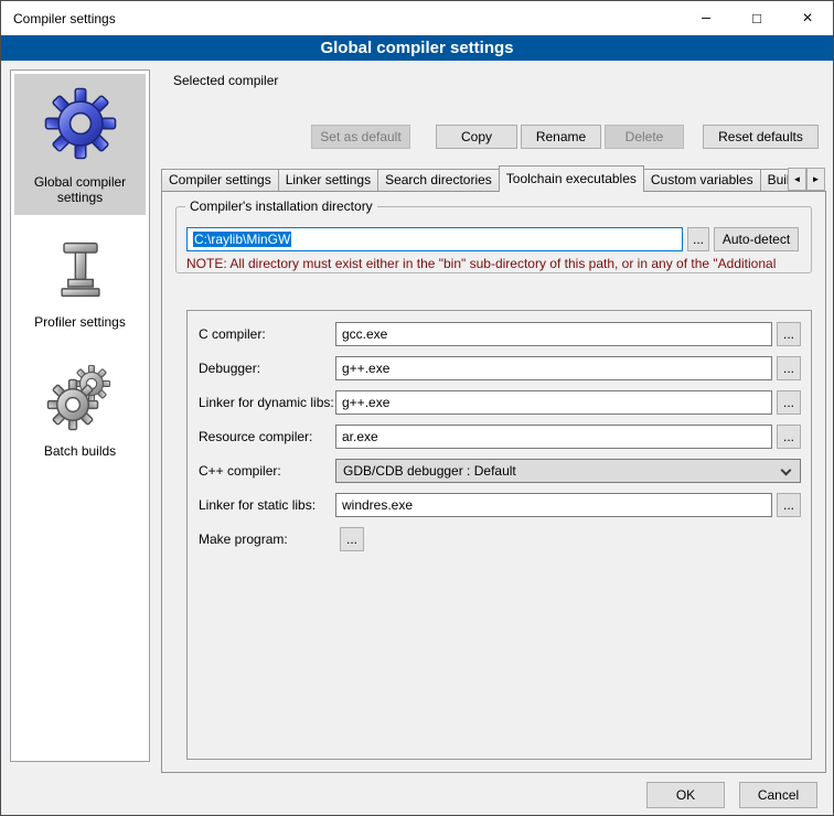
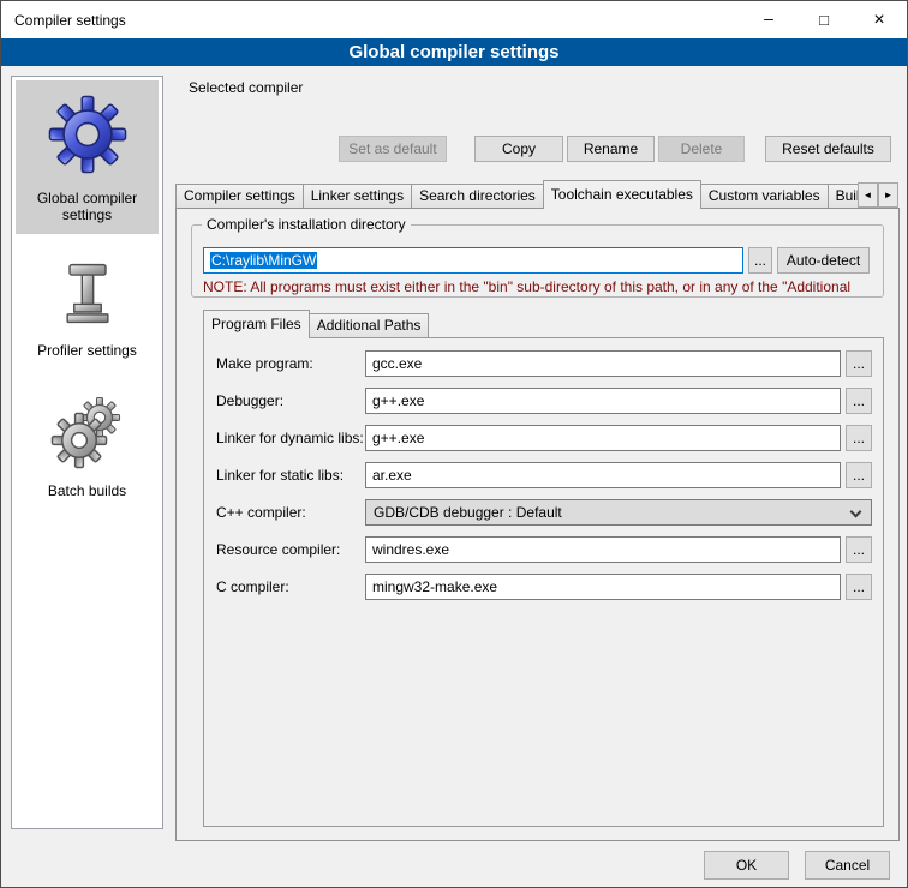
  Compiler settings
  –
  □
  ×
  Global compiler settings
  Global compiler settings
  Profiler settings
  Batch builds
  Selected compiler
  Set as default
  Copy
  Rename
  Delete
  Reset defaults
  Compiler settings
  Linker settings
  Search directories
  Toolchain executables
  Custom variables
  Bui
  ◄
  ►
  Compiler's installation directory
  C:\raylib\MinGW
  ...
  Auto-detect
- NOTE: All directory must exist either in the "bin" sub-directory of this path, or in any of the "Additional
+ NOTE: All programs must exist either in the "bin" sub-directory of this path, or in any of the "Additional
+ Program Files
+ Additional Paths
- C compiler:
+ Make program:
  gcc.exe
  ...
  Debugger:
  g++.exe
  ...
  Linker for dynamic libs:
  g++.exe
  ...
- Resource compiler:
+ Linker for static libs:
  ar.exe
  ...
  C++ compiler:
  GDB/CDB debugger : Default
- Linker for static libs:
+ Resource compiler:
  windres.exe
  ...
- Make program:
+ C compiler:
+ mingw32-make.exe
  ...
  OK
  Cancel
